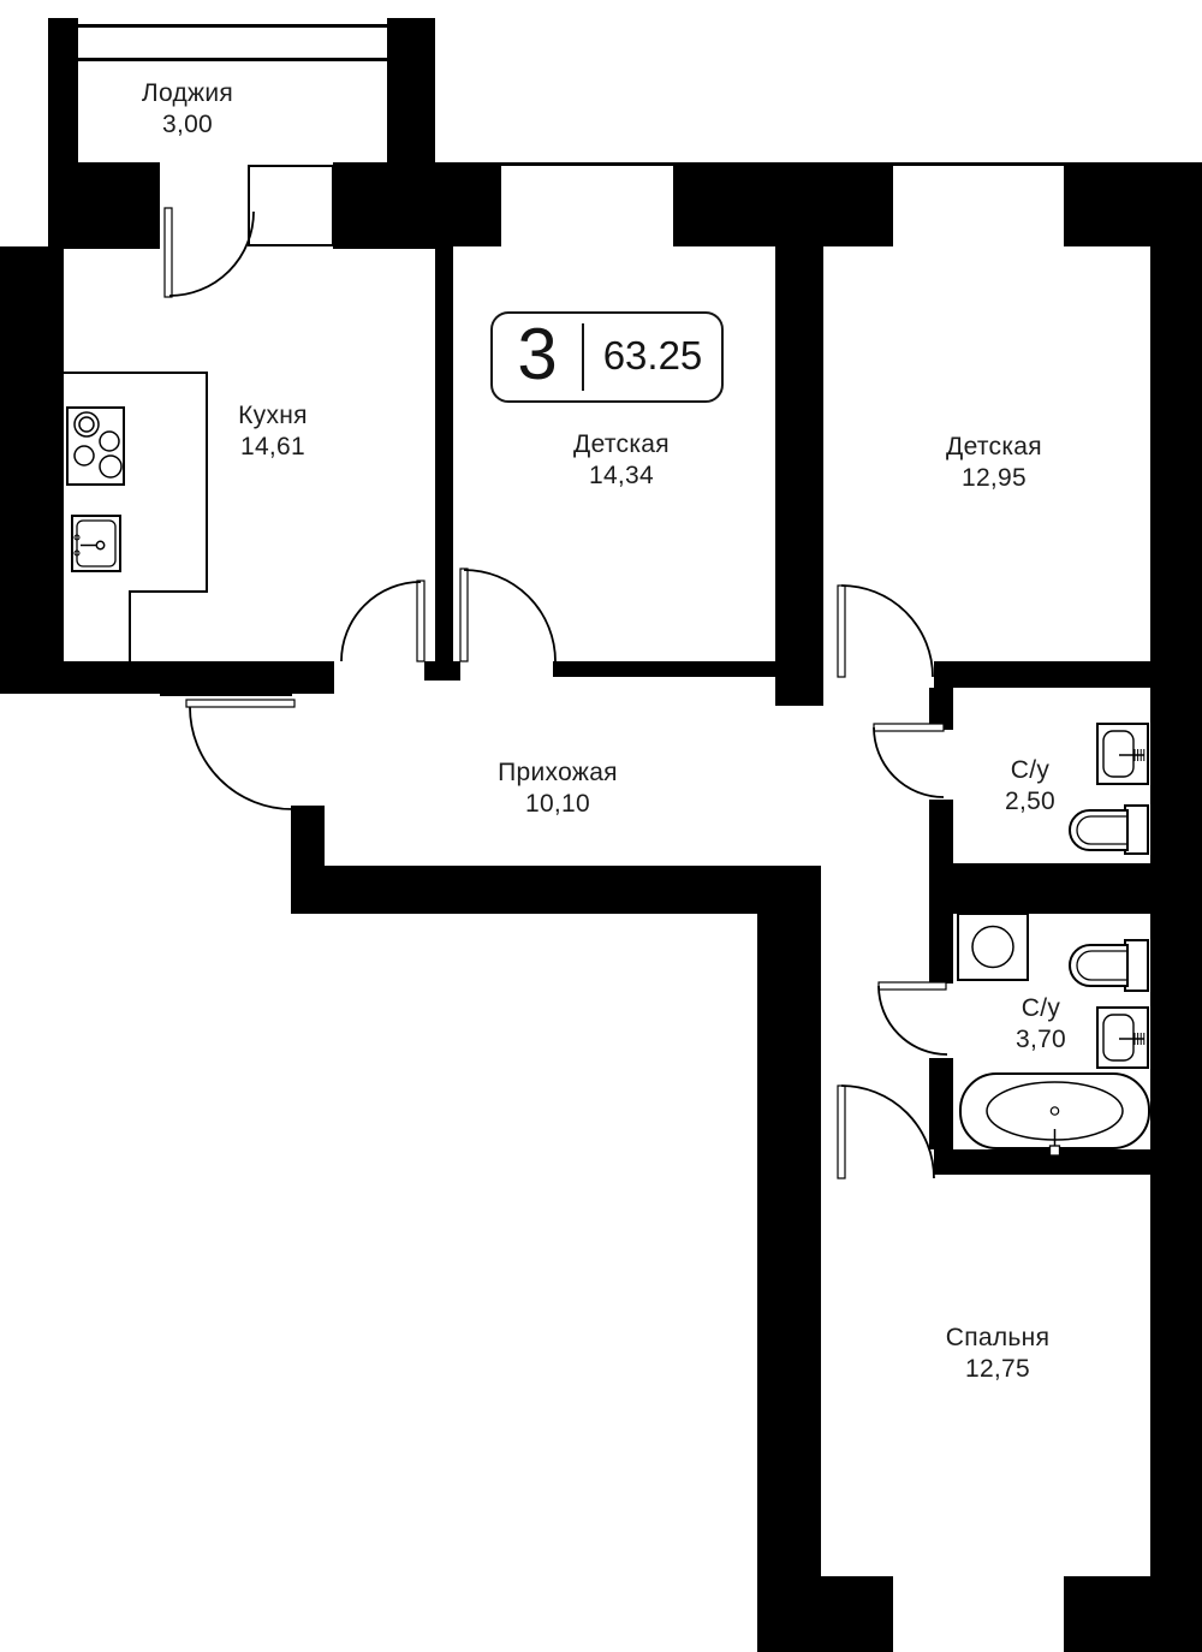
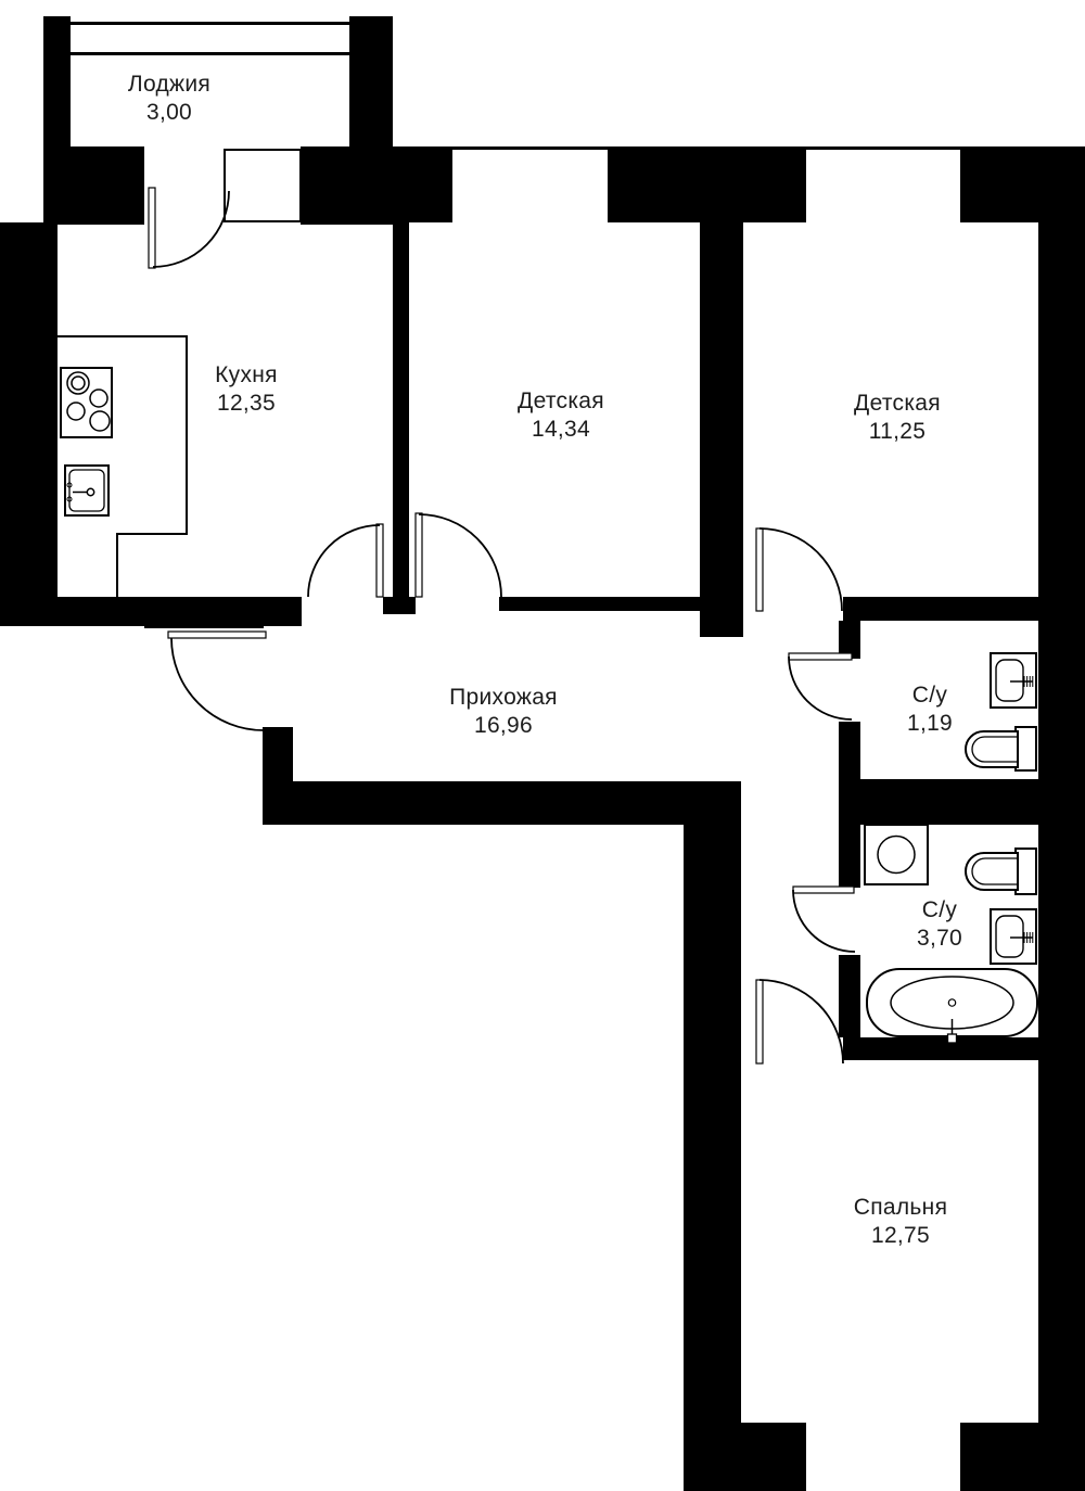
  Лоджия
  3,00
  Кухня
- 14,61
+ 12,35
  Детская
  14,34
  Детская
- 12,95
+ 11,25
  Прихожая
- 10,10
+ 16,96
  С/у
- 2,50
+ 1,19
  С/у
  3,70
  Спальня
  12,75
- 3
- 63.25
